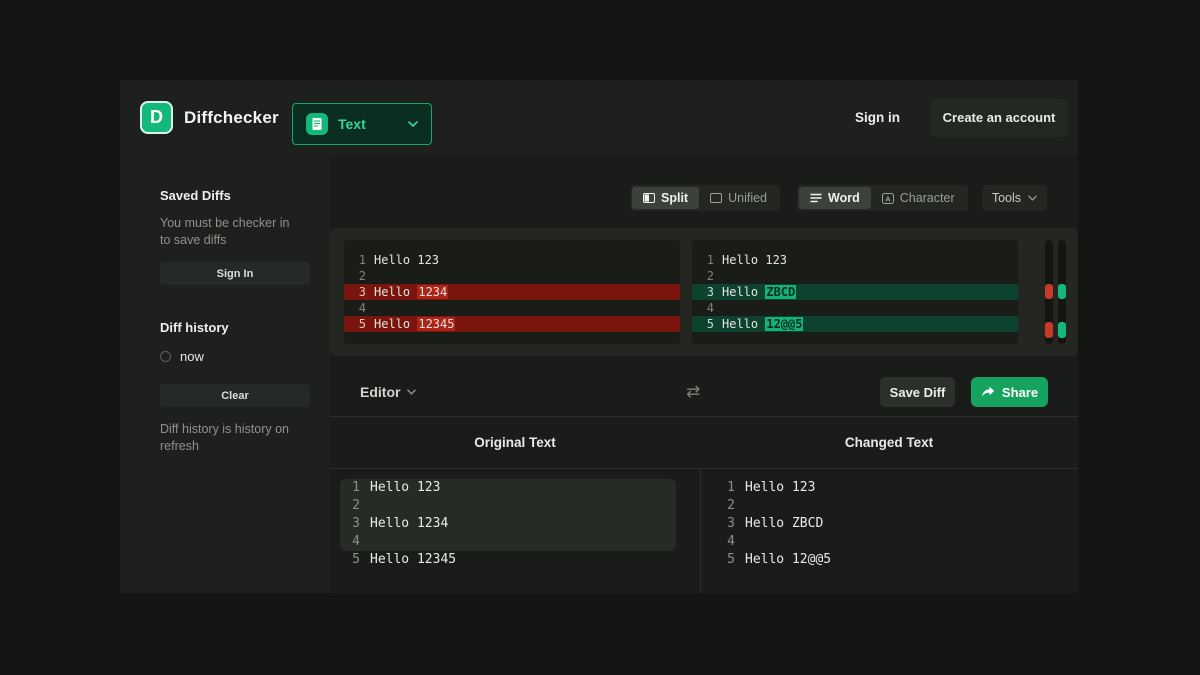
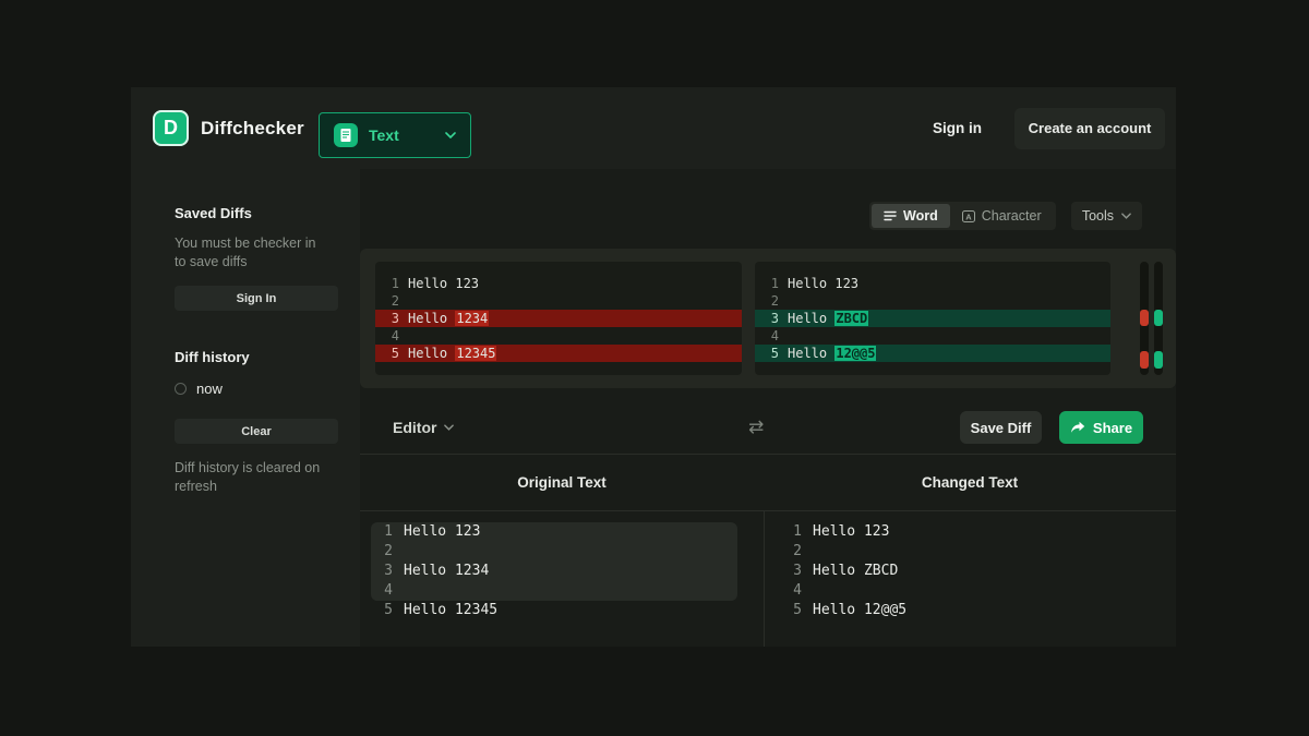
  D
  Diff
  checker
  Text
  Sign in
  Create an account
  Saved Diffs
  You must be checker in to save diffs
  Sign In
  Diff history
  now
  Clear
- Diff history is history on refresh
+ Diff history is cleared on refresh
- Split
- Unified
  Word
  A
  Character
  Tools
  1
  Hello 123
  2
  3
  Hello 1234
  4
  5
  Hello 12345
  1
  Hello 123
  2
  3
  Hello ZBCD
  4
  5
  Hello 12@@5
  Editor
  ⇄
  Save Diff
  Share
  Original Text
  Changed Text
  1
  Hello 123
  2
  3
  Hello 1234
  4
  5
  Hello 12345
  1
  Hello 123
  2
  3
  Hello ZBCD
  4
  5
  Hello 12@@5
